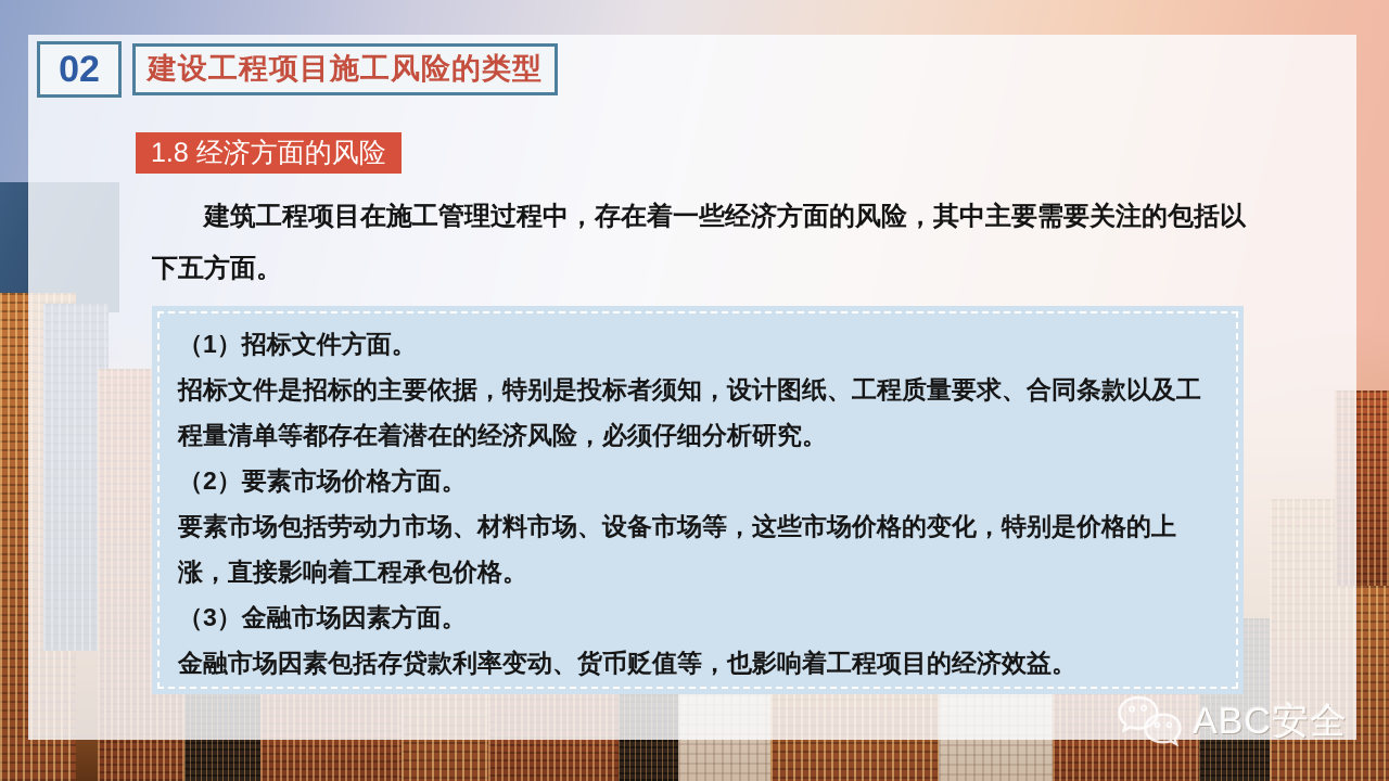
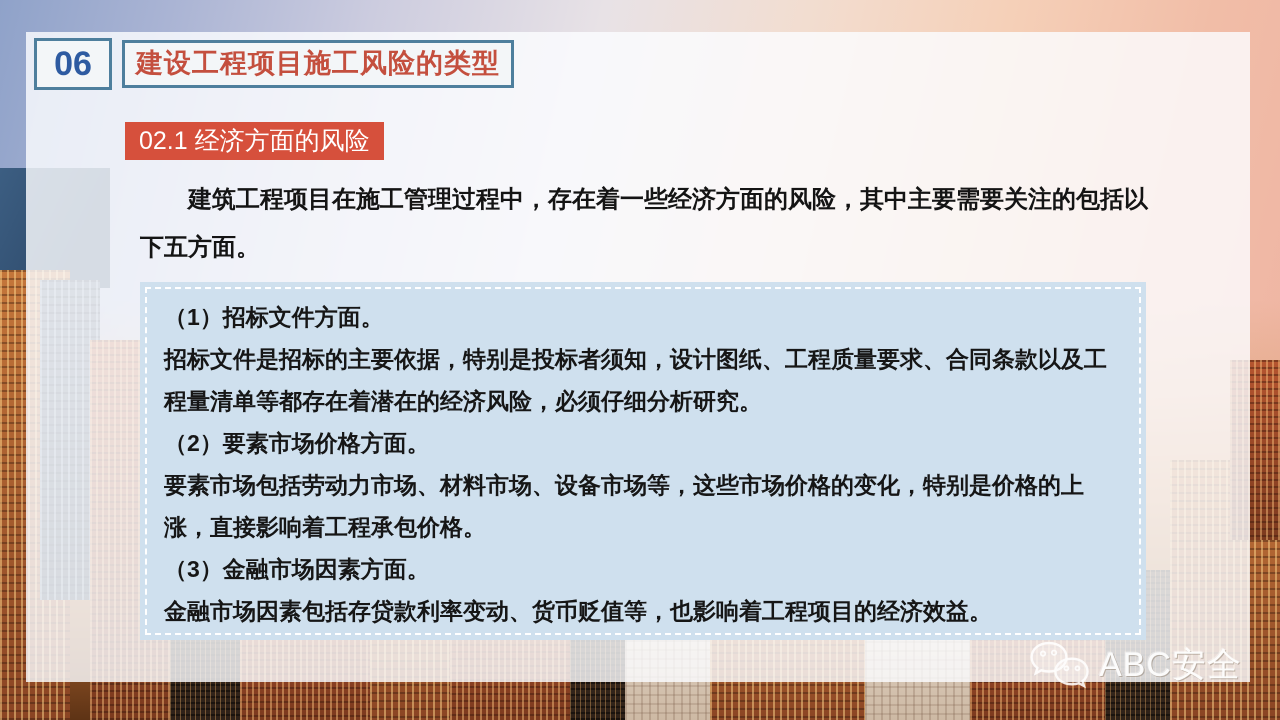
- 02
+ 06
  建设工程项目施工风险的类型
- 1.8 经济方面的风险
+ 02.1 经济方面的风险
  建筑工程项目在施工管理过程中，存在着一些经济方面的风险，其中主要需要关注的包括以下五方面。
  （1）招标文件方面。
  招标文件是招标的主要依据，特别是投标者须知，设计图纸、工程质量要求、合同条款以及工程量清单等都存在着潜在的经济风险，必须仔细分析研究。
  （2）要素市场价格方面。
  要素市场包括劳动力市场、材料市场、设备市场等，这些市场价格的变化，特别是价格的上涨，直接影响着工程承包价格。
  （3）金融市场因素方面。
  金融市场因素包括存贷款利率变动、货币贬值等，也影响着工程项目的经济效益。
  ABC安全
